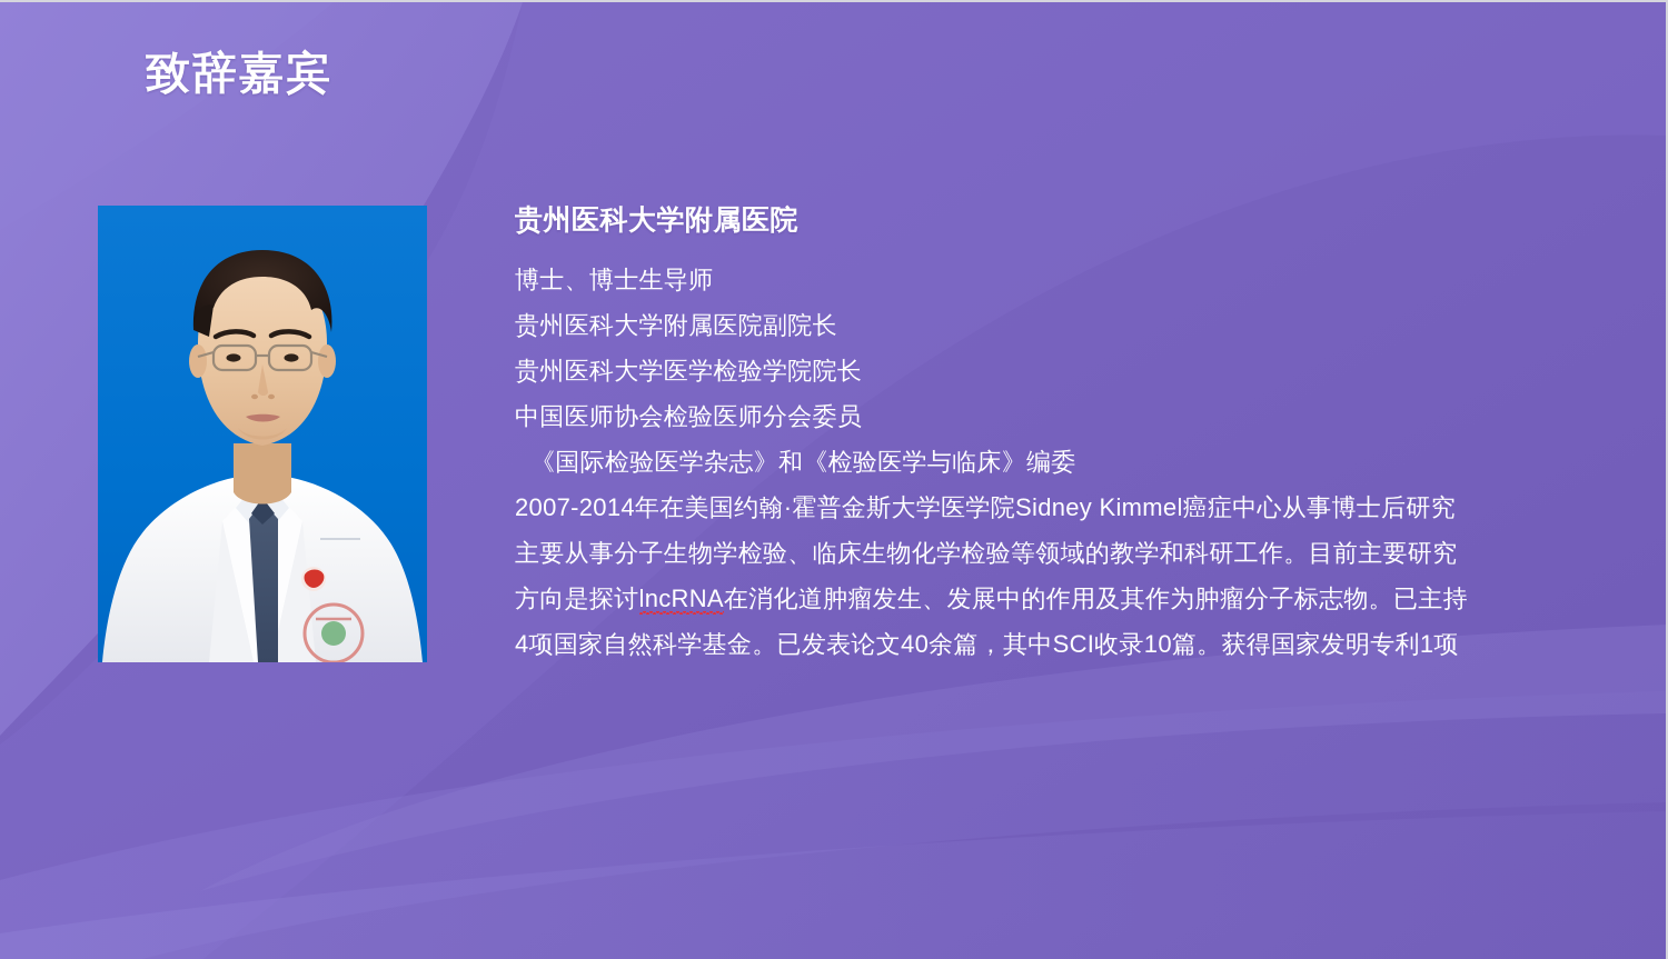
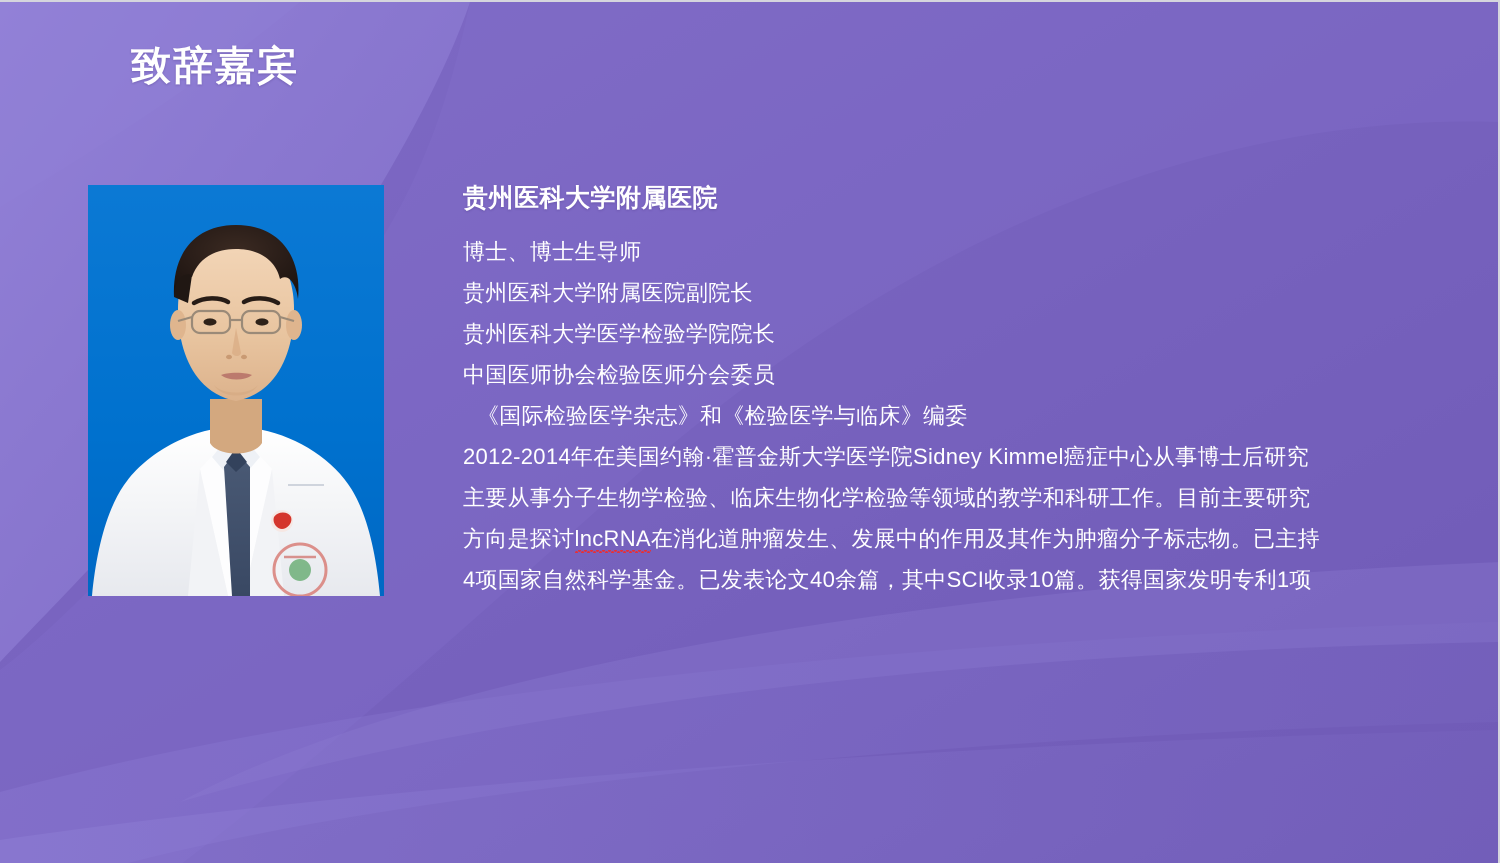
  致辞嘉宾
  贵州医科大学附属医院
  博士、博士生导师
  贵州医科大学附属医院副院长
  贵州医科大学医学检验学院院长
  中国医师协会检验医师分会委员
  《国际检验医学杂志》和《检验医学与临床》编委
- 2007-2014年在美国约翰·霍普金斯大学医学院Sidney Kimmel癌症中心从事博士后研究
+ 2012-2014年在美国约翰·霍普金斯大学医学院Sidney Kimmel癌症中心从事博士后研究
  主要从事分子生物学检验、临床生物化学检验等领域的教学和科研工作。目前主要研究
  方向是探讨lncRNA在消化道肿瘤发生、发展中的作用及其作为肿瘤分子标志物。已主持
  4项国家自然科学基金。已发表论文40余篇，其中SCI收录10篇。获得国家发明专利1项
